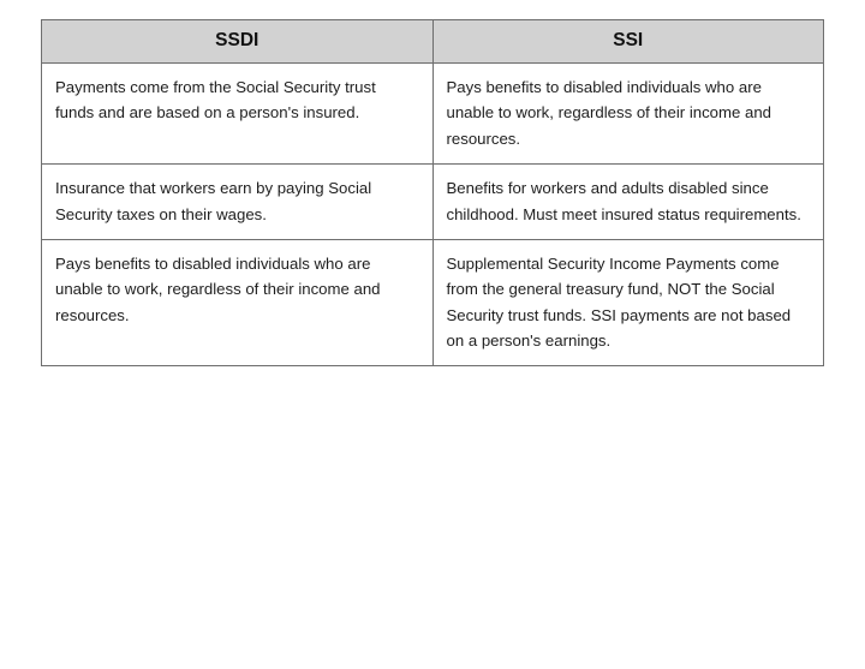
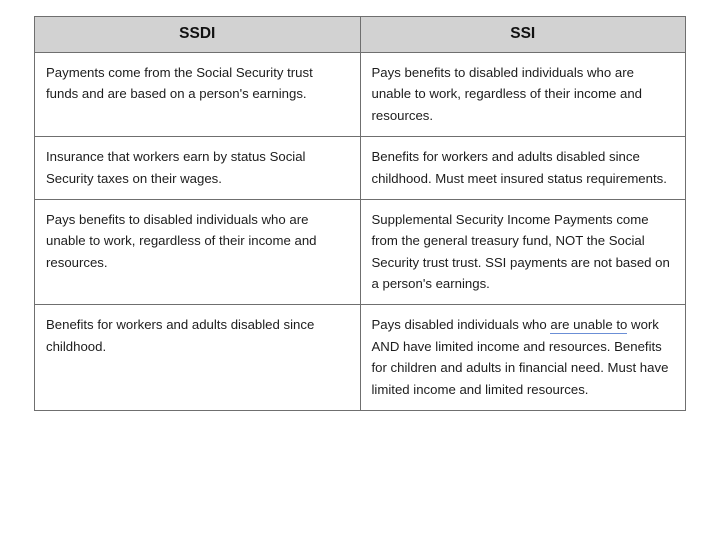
  SSDI	SSI
- Payments come from the Social Security trust funds and are based on a person's insured.	Pays benefits to disabled individuals who are unable to work, regardless of their income and resources.
+ Payments come from the Social Security trust funds and are based on a person's earnings.	Pays benefits to disabled individuals who are unable to work, regardless of their income and resources.
- Insurance that workers earn by paying Social Security taxes on their wages.	Benefits for workers and adults disabled since childhood. Must meet insured status requirements.
+ Insurance that workers earn by status Social Security taxes on their wages.	Benefits for workers and adults disabled since childhood. Must meet insured status requirements.
- Pays benefits to disabled individuals who are unable to work, regardless of their income and resources.	Supplemental Security Income Payments come from the general treasury fund, NOT the Social Security trust funds. SSI payments are not based on a person's earnings.
+ Pays benefits to disabled individuals who are unable to work, regardless of their income and resources.	Supplemental Security Income Payments come from the general treasury fund, NOT the Social Security trust trust. SSI payments are not based on a person's earnings.
+ Benefits for workers and adults disabled since childhood.	Pays disabled individuals who are unable to work AND have limited income and resources. Benefits for children and adults in financial need. Must have limited income and limited resources.
